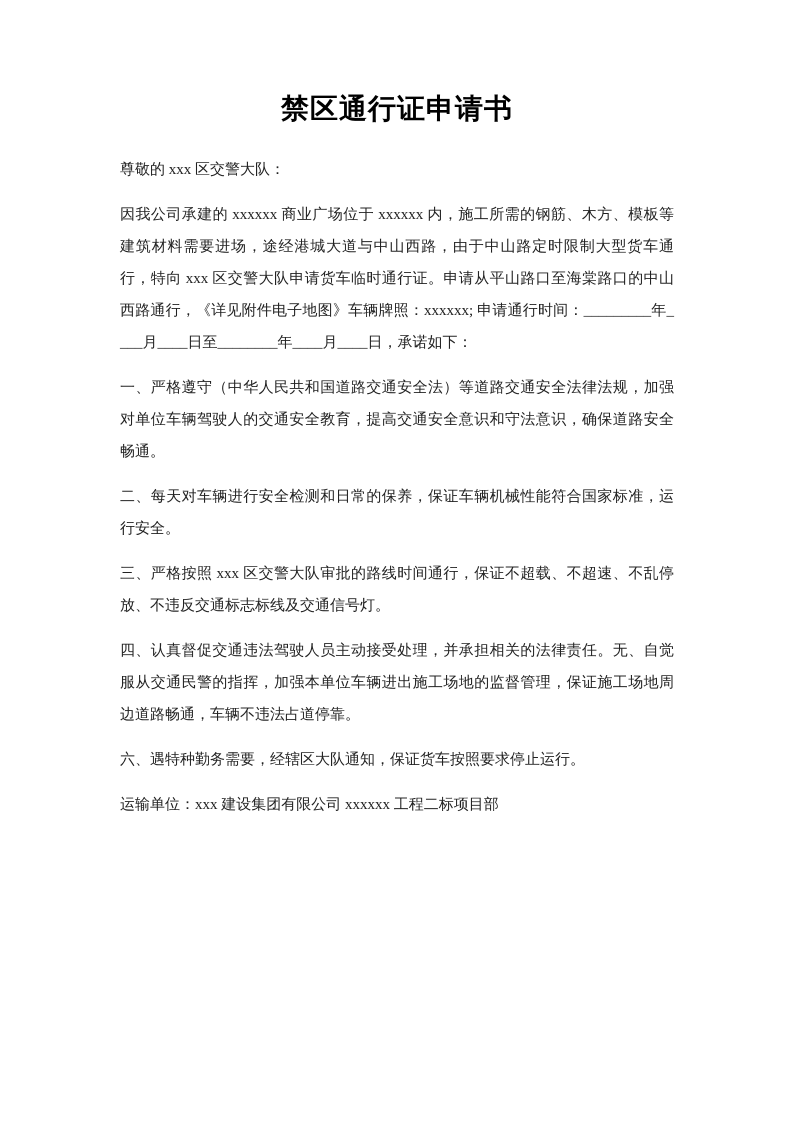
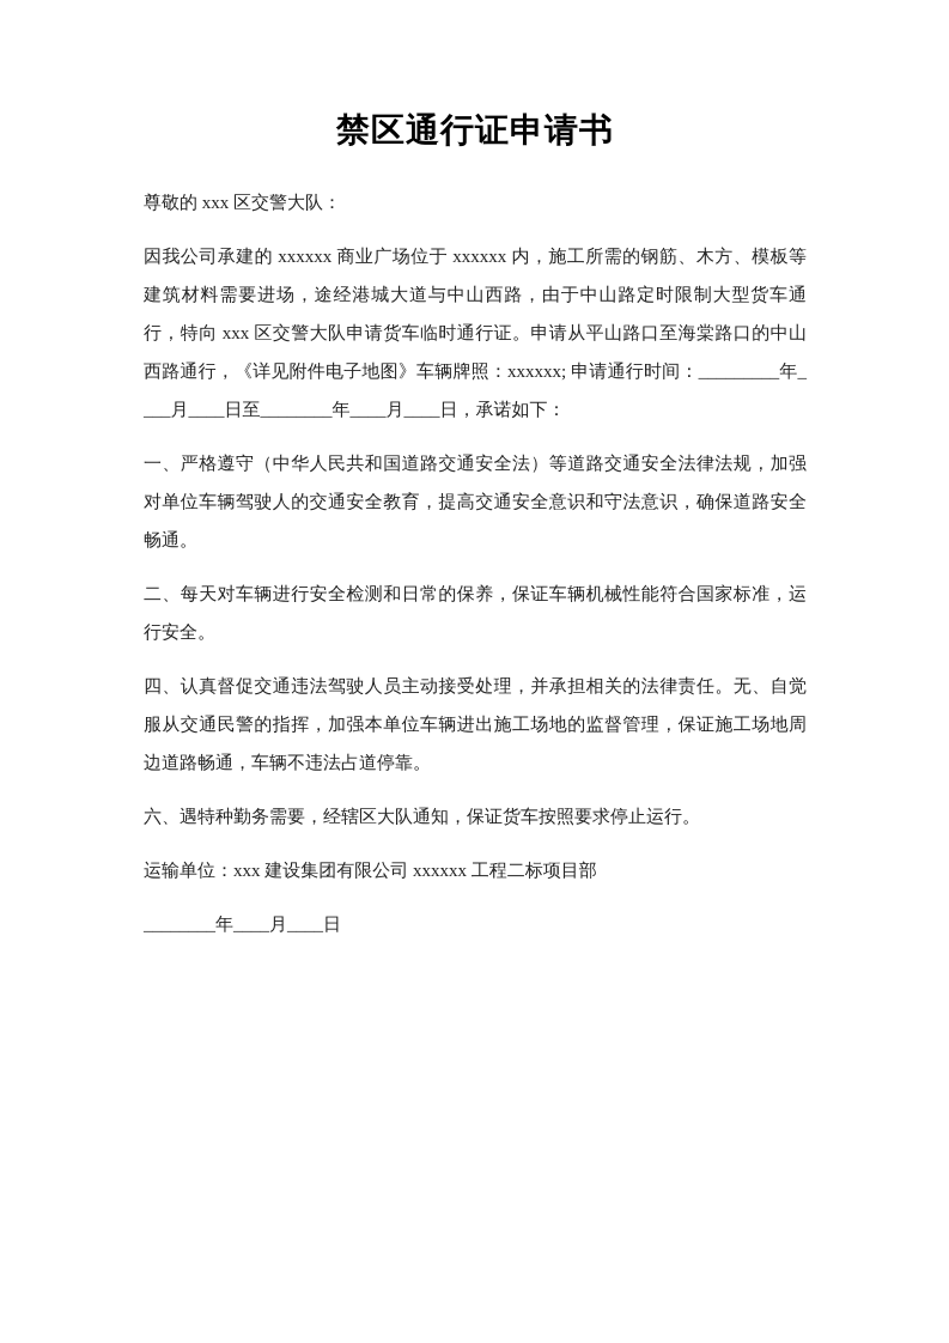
  禁区通行证申请书
  尊敬的 xxx 区交警大队：
  因我公司承建的 xxxxxx 商业广场位于 xxxxxx 内，施工所需的钢筋、木方、模板等建筑材料需要进场，途经港城大道与中山西路，由于中山路定时限制大型货车通行，特向 xxx 区交警大队申请货车临时通行证。申请从平山路口至海棠路口的中山西路通行，《详见附件电子地图》车辆牌照：xxxxxx; 申请通行时间：_________年____月____日至________年____月____日，承诺如下：
  一、严格遵守（中华人民共和国道路交通安全法）等道路交通安全法律法规，加强对单位车辆驾驶人的交通安全教育，提高交通安全意识和守法意识，确保道路安全畅通。
  二、每天对车辆进行安全检测和日常的保养，保证车辆机械性能符合国家标准，运行安全。
- 三、严格按照 xxx 区交警大队审批的路线时间通行，保证不超载、不超速、不乱停放、不违反交通标志标线及交通信号灯。
  四、认真督促交通违法驾驶人员主动接受处理，并承担相关的法律责任。无、自觉服从交通民警的指挥，加强本单位车辆进出施工场地的监督管理，保证施工场地周边道路畅通，车辆不违法占道停靠。
  六、遇特种勤务需要，经辖区大队通知，保证货车按照要求停止运行。
  运输单位：xxx 建设集团有限公司 xxxxxx 工程二标项目部
+ ________年____月____日
